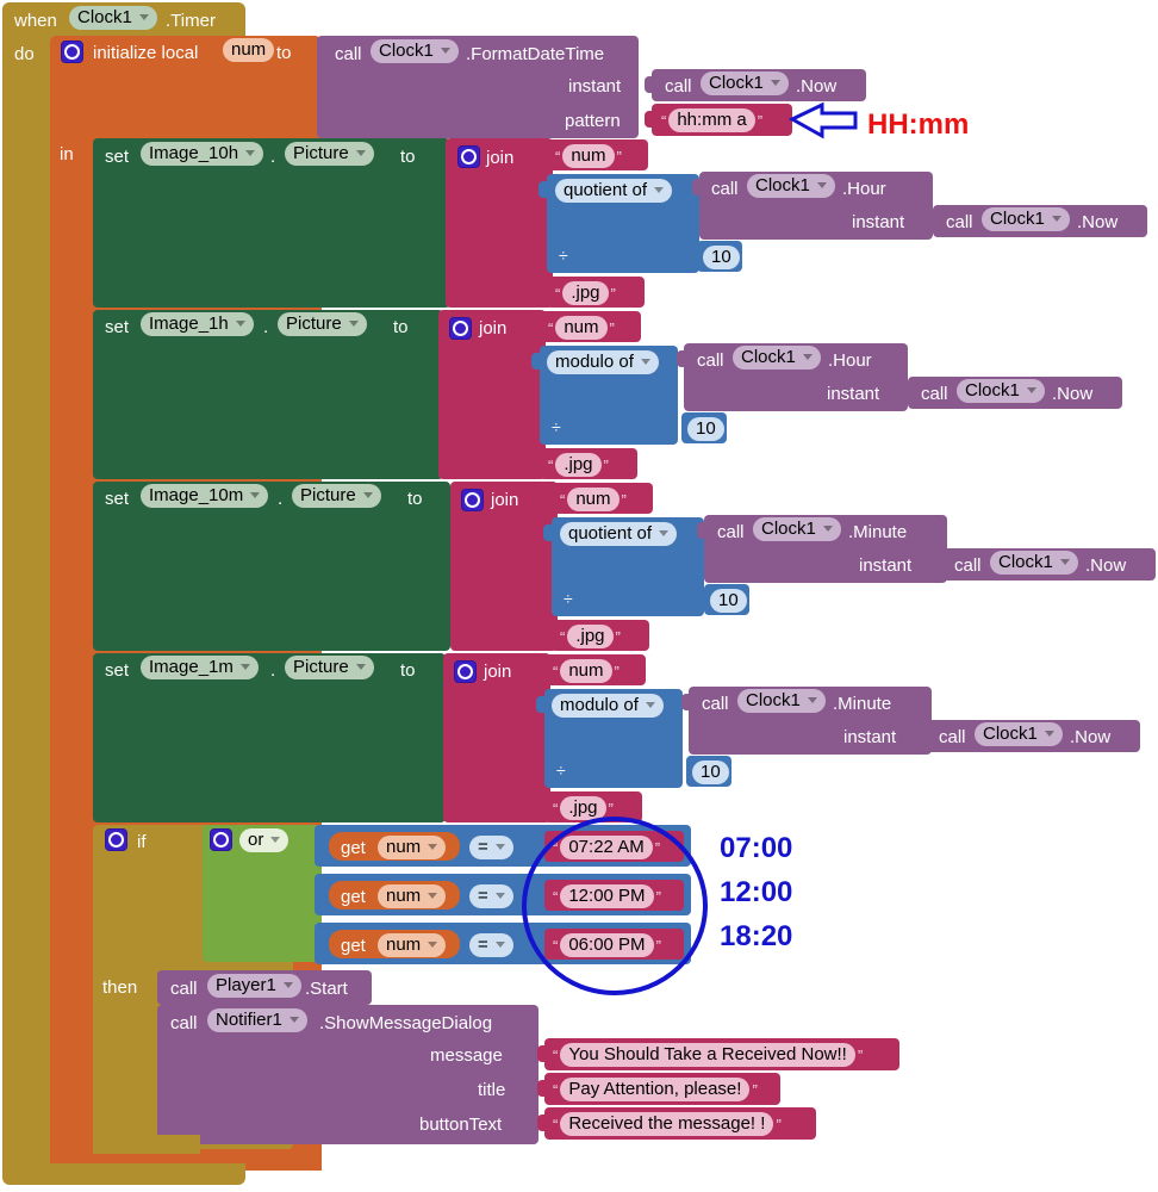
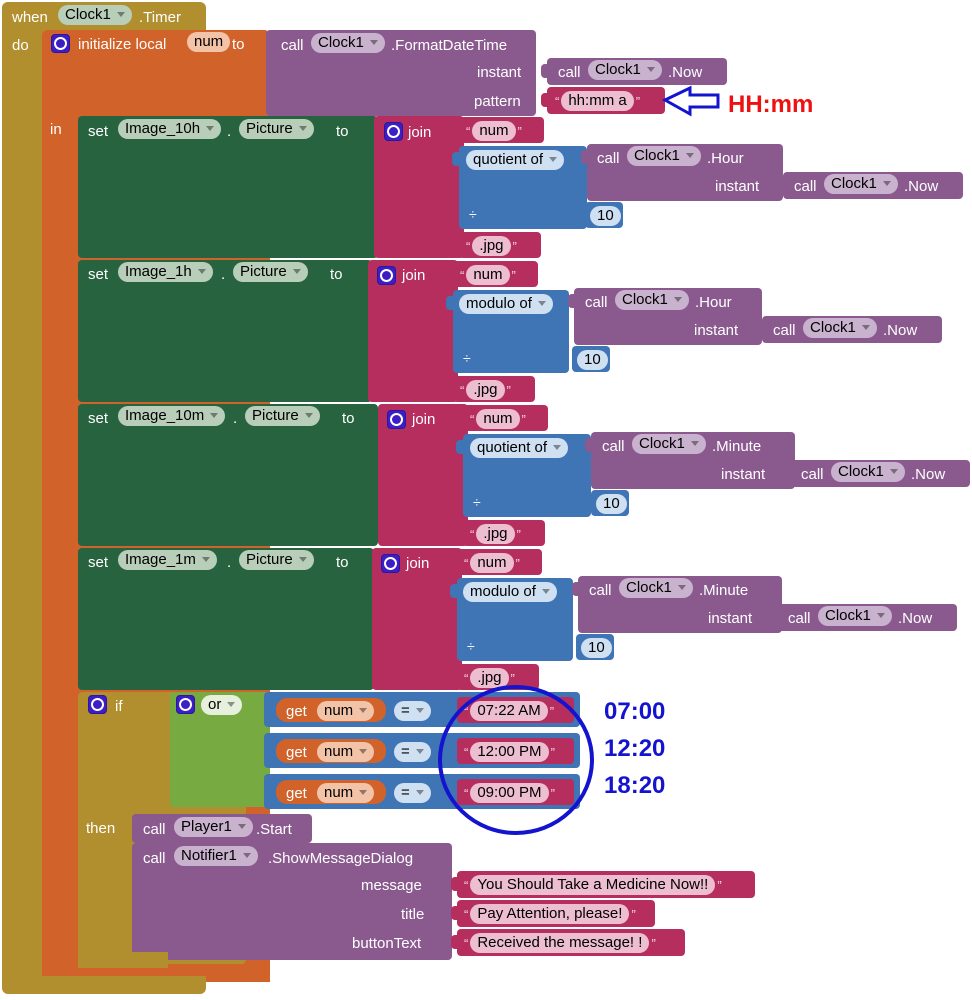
  when
  Clock1
  .Timer
  do
  initialize local
  num
  to
  in
  call
  Clock1
  .FormatDateTime
  instant
  call
  Clock1
  .Now
  pattern
  “
  hh:mm a
  ”
  set
  Image_10h
  .
  Picture
  to
  join
  “
  num
  ”
  quotient of
  ÷
  10
  call
  Clock1
  .Hour
  instant
  call
  Clock1
  .Now
  “
  .jpg
  ”
  set
  Image_1h
  .
  Picture
  to
  join
  “
  num
  ”
  modulo of
  ÷
  10
  call
  Clock1
  .Hour
  instant
  call
  Clock1
  .Now
  “
  .jpg
  ”
  set
  Image_10m
  .
  Picture
  to
  join
  “
  num
  ”
  quotient of
  ÷
  10
  call
  Clock1
  .Minute
  instant
  call
  Clock1
  .Now
  “
  .jpg
  ”
  set
  Image_1m
  .
  Picture
  to
  join
  “
  num
  ”
  modulo of
  ÷
  10
  call
  Clock1
  .Minute
  instant
  call
  Clock1
  .Now
  “
  .jpg
  ”
  if
  then
  or
  get
  num
  =
  “
  07:22 AM
  ”
  get
  num
  =
  “
  12:00 PM
  ”
  get
  num
  =
  “
- 06:00 PM
+ 09:00 PM
  ”
  call
  Player1
  .Start
  call
  Notifier1
  .ShowMessageDialog
  message
  “
- You Should Take a Received Now!!
+ You Should Take a Medicine Now!!
  ”
  title
  “
  Pay Attention, please!
  ”
  buttonText
  “
  Received the message! !
  ”
  HH:mm
  07:00
- 12:00
+ 12:20
  18:20
